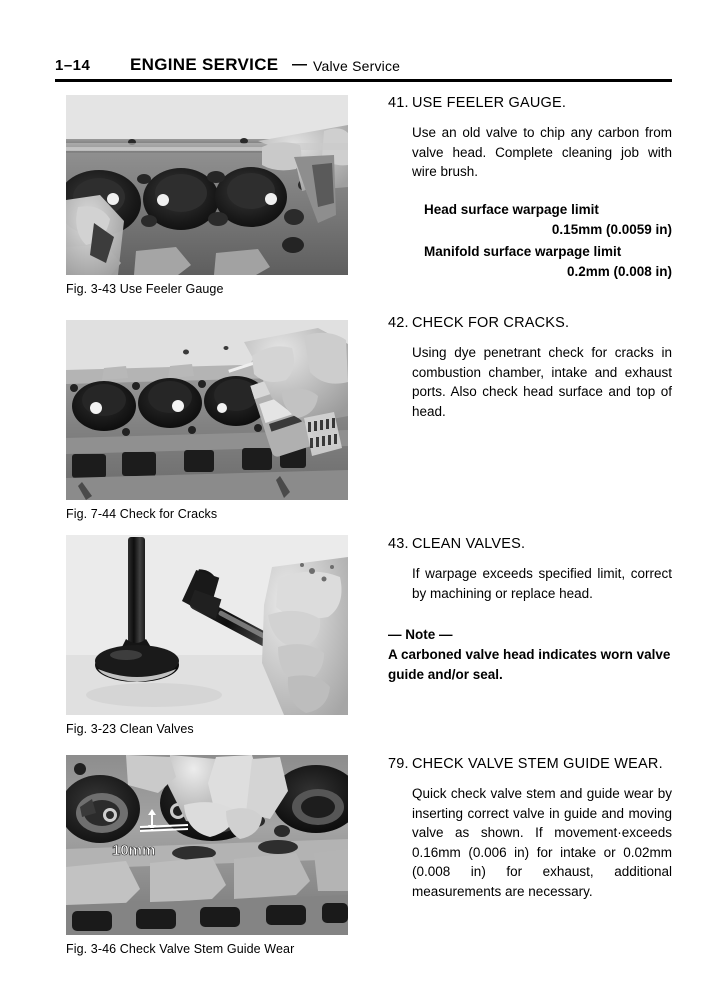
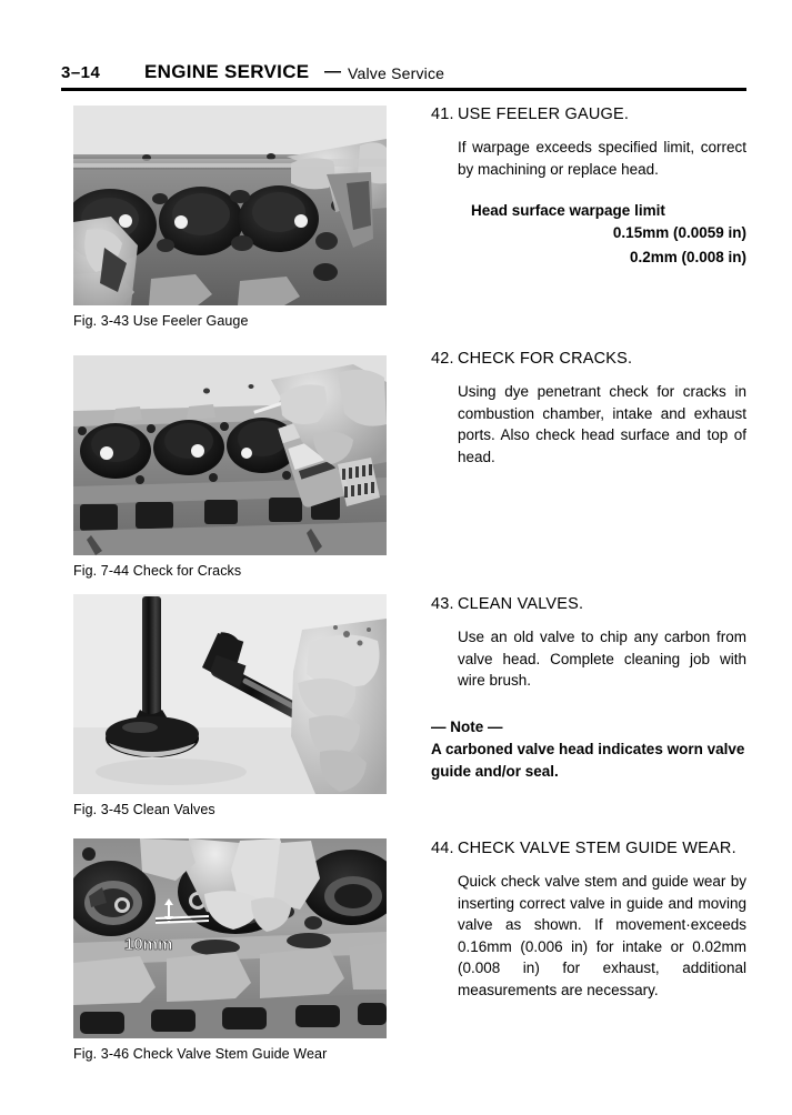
- 1–14
+ 3–14
  ENGINE SERVICE
  —
  Valve Service
  Fig. 3-43 Use Feeler Gauge
  Fig. 7-44 Check for Cracks
- Fig. 3-23 Clean Valves
+ Fig. 3-45 Clean Valves
  10mm
  Fig. 3-46 Check Valve Stem Guide Wear
  41. USE FEELER GAUGE.
- Use an old valve to chip any carbon from valve head. Complete cleaning job with wire brush.
+ If warpage exceeds specified limit, correct by machining or replace head.
  Head surface warpage limit
  0.15mm (0.0059 in)
- Manifold surface warpage limit
  0.2mm (0.008 in)
  42. CHECK FOR CRACKS.
  Using dye penetrant check for cracks in combustion chamber, intake and exhaust ports. Also check head surface and top of head.
  43. CLEAN VALVES.
- If warpage exceeds specified limit, correct by machining or replace head.
+ Use an old valve to chip any carbon from valve head. Complete cleaning job with wire brush.
  — Note —
  A carboned valve head indicates worn valve guide and/or seal.
- 79. CHECK VALVE STEM GUIDE WEAR.
+ 44. CHECK VALVE STEM GUIDE WEAR.
  Quick check valve stem and guide wear by inserting correct valve in guide and moving valve as shown. If movement·exceeds 0.16mm (0.006 in) for intake or 0.02mm (0.008 in) for exhaust, additional measurements are necessary.
